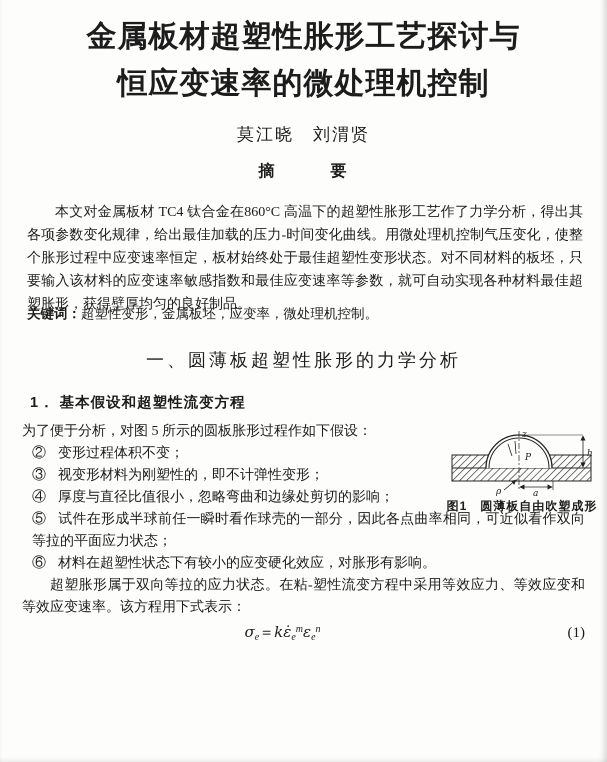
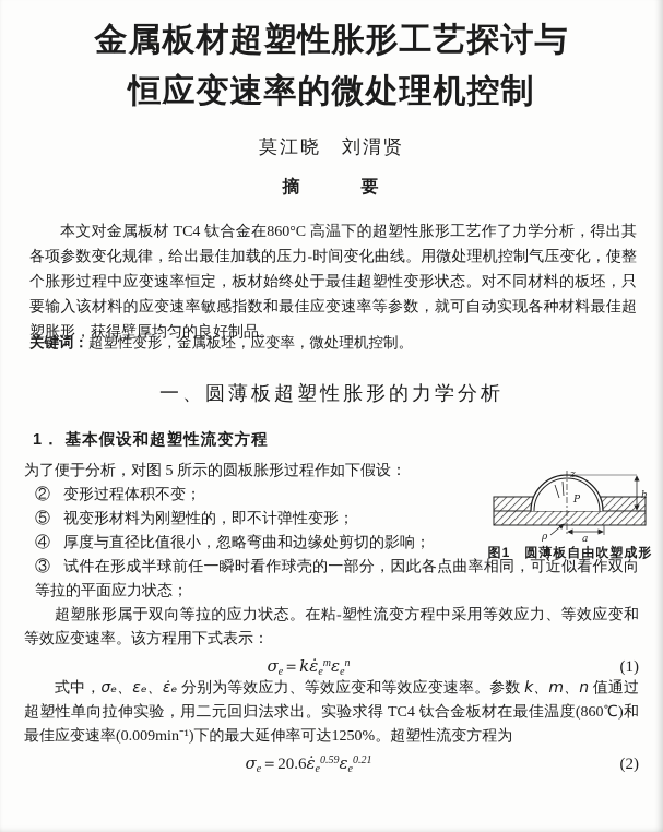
  金属板材超塑性胀形工艺探讨与
  恒应变速率的微处理机控制
  莫江晓 刘渭贤
  摘 要
  本文对金属板材 TC4 钛合金在860°C 高温下的超塑性胀形工艺作了力学分析，得出其各项参数变化规律，给出最佳加载的压力-时间变化曲线。用微处理机控制气压变化，使整个胀形过程中应变速率恒定，板材始终处于最佳超塑性变形状态。对不同材料的板坯，只要输入该材料的应变速率敏感指数和最佳应变速率等参数，就可自动实现各种材料最佳超塑胀形，获得壁厚均匀的良好制品。
  关键词：超塑性变形，金属板坯，应变率，微处理机控制。
  一、圆薄板超塑性胀形的力学分析
  1． 基本假设和超塑性流变方程
  为了便于分析，对图 5 所示的圆板胀形过程作如下假设：
  ② 变形过程体积不变；
- ③ 视变形材料为刚塑性的，即不计弹性变形；
+ ⑤ 视变形材料为刚塑性的，即不计弹性变形；
  ④ 厚度与直径比值很小，忽略弯曲和边缘处剪切的影响；
- ⑤ 试件在形成半球前任一瞬时看作球壳的一部分，因此各点曲率相同，可近似看作双向等拉的平面应力状态；
+ ③ 试件在形成半球前任一瞬时看作球壳的一部分，因此各点曲率相同，可近似看作双向等拉的平面应力状态；
- ⑥ 材料在超塑性状态下有较小的应变硬化效应，对胀形有影响。
  超塑胀形属于双向等拉的应力状态。在粘-塑性流变方程中采用等效应力、等效应变和等效应变速率。该方程用下式表示：
  σe＝kε̇emεen
  (1)
+ 式中，σₑ、εₑ、ε̇ₑ 分别为等效应力、等效应变和等效应变速率。参数 k、m、n 值通过超塑性单向拉伸实验，用二元回归法求出。实验求得 TC4 钛合金板材在最佳温度(860℃)和最佳应变速率(0.009min⁻¹)下的最大延伸率可达1250%。超塑性流变方程为
+ σe＝20.6ε̇e0.59εe0.21
+ (2)
  P
  h
  ρ
  a
  图1 圆薄板自由吹塑成形
